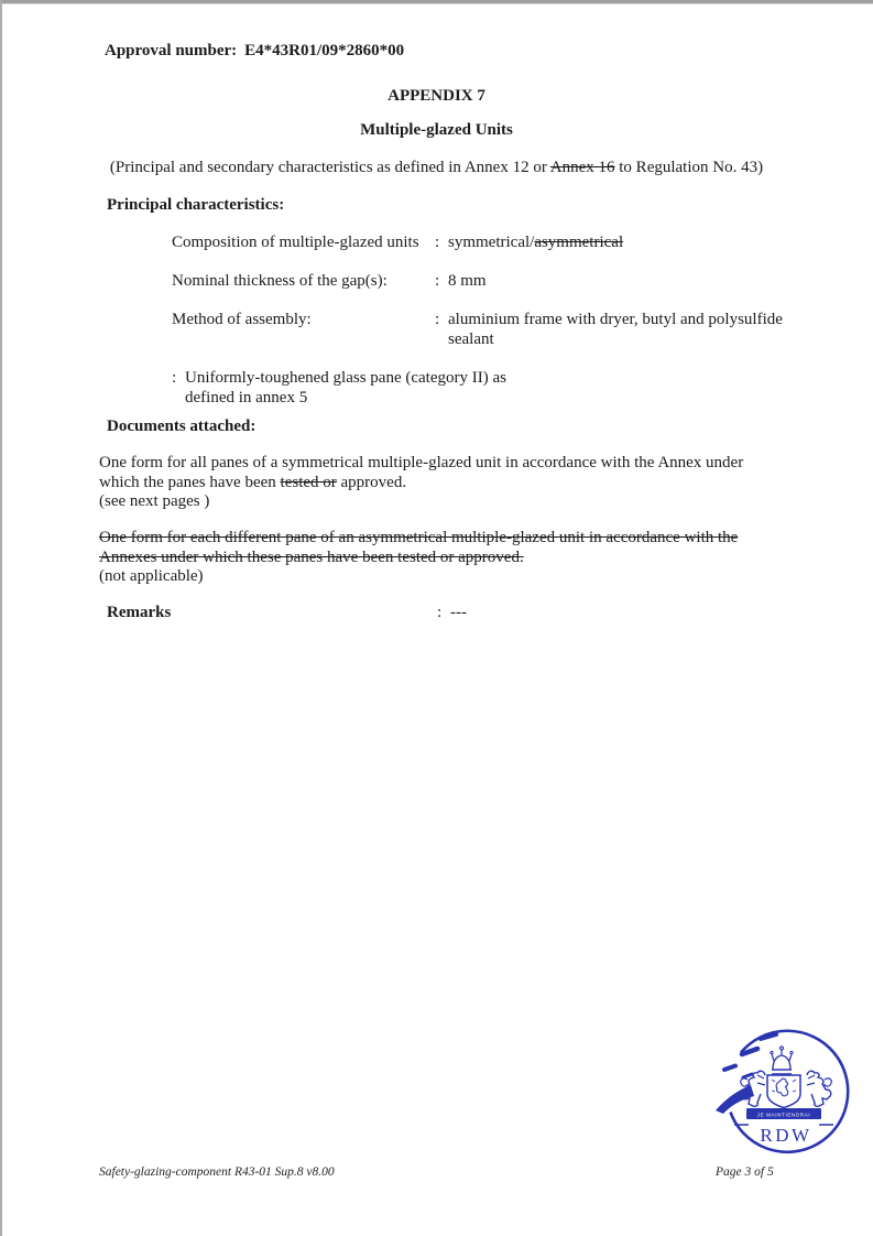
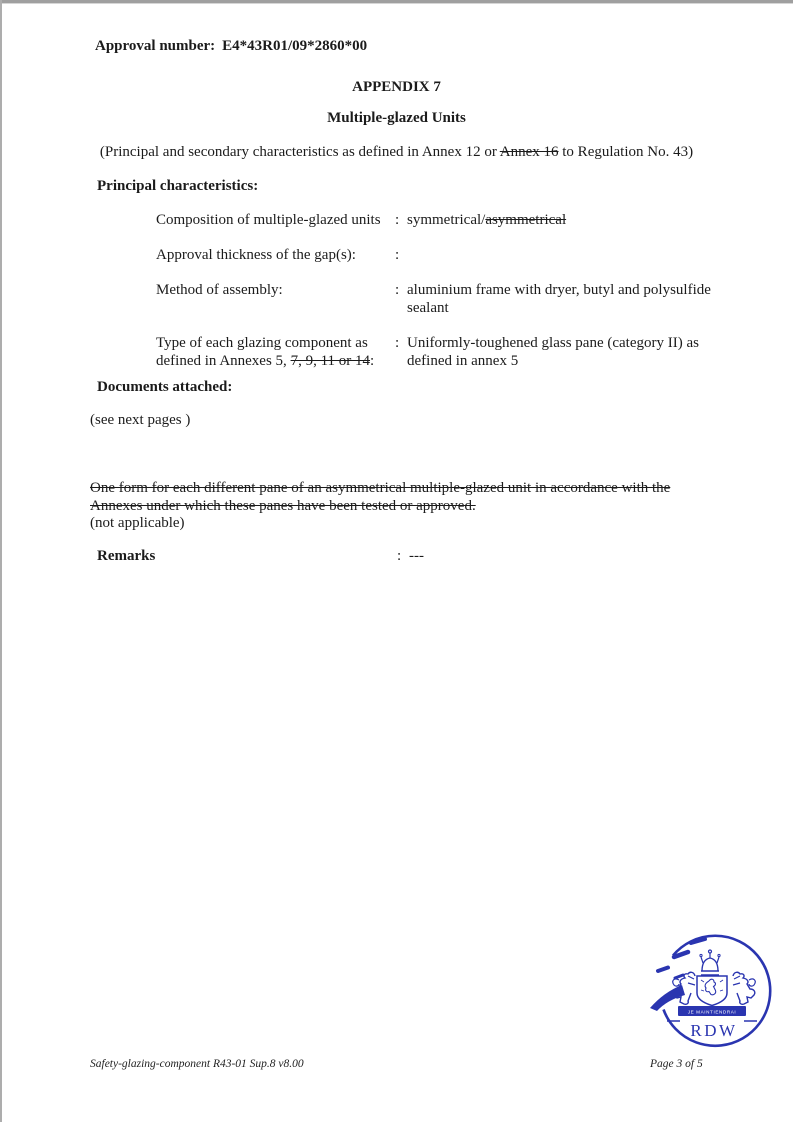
  Approval number: E4*43R01/09*2860*00
  APPENDIX 7
  Multiple-glazed Units
  (Principal and secondary characteristics as defined in Annex 12 or Annex 16 to Regulation No. 43)
  Principal characteristics:
  Composition of multiple-glazed units
  :
  symmetrical/asymmetrical
- Nominal thickness of the gap(s):
+ Approval thickness of the gap(s):
  :
- 8 mm
  Method of assembly:
  :
  aluminium frame with dryer, butyl and polysulfide sealant
+ Type of each glazing component as defined in Annexes 5, 7, 9, 11 or 14:
  :
  Uniformly-toughened glass pane (category II) as defined in annex 5
  Documents attached:
- One form for all panes of a symmetrical multiple-glazed unit in accordance with the Annex under which the panes have been tested or approved.
  (see next pages )
  One form for each different pane of an asymmetrical multiple-glazed unit in accordance with the Annexes under which these panes have been tested or approved.
  (not applicable)
  Remarks
  :
  ---
  Safety-glazing-component R43-01 Sup.8 v8.00
  Page 3 of 5
  RDW
